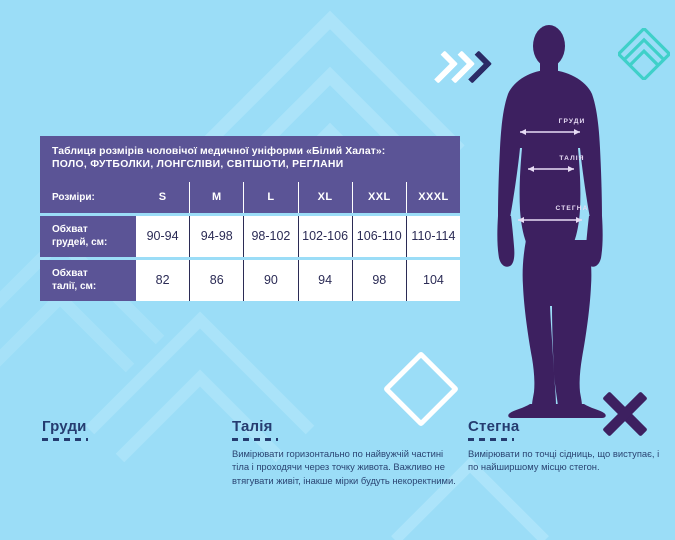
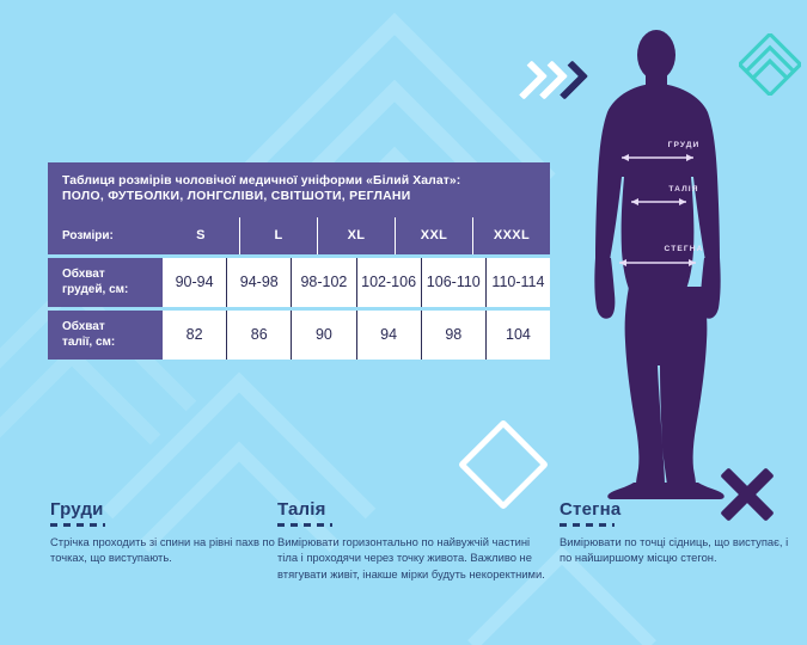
  Таблиця розмірів чоловічої медичної уніформи «Білий Халат»:
  ПОЛО, ФУТБОЛКИ, ЛОНГСЛІВИ, СВІТШОТИ, РЕГЛАНИ
  Розміри:
  S
- M
  L
  XL
  XXL
  XXXL
  Обхват
  грудей, см:
  90-94
  94-98
  98-102
  102-106
  106-110
  110-114
  Обхват
  талії, см:
  82
  86
  90
  94
  98
  104
  Груди
+ Стрічка проходить зі спини на рівні пахв по точках, що виступають.
  Талія
  Вимірювати горизонтально по найвужчій частині тіла і проходячи через точку живота. Важливо не втягувати живіт, інакше мірки будуть некоректними.
  Стегна
  Вимірювати по точці сідниць, що виступає, і по найширшому місцю стегон.
